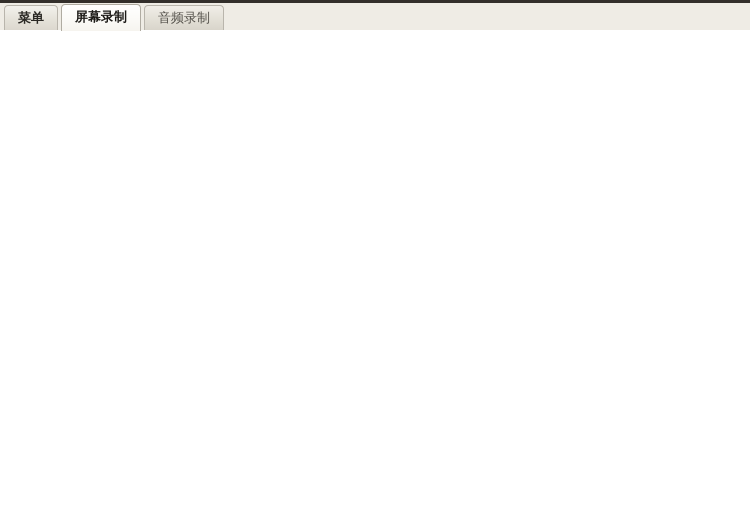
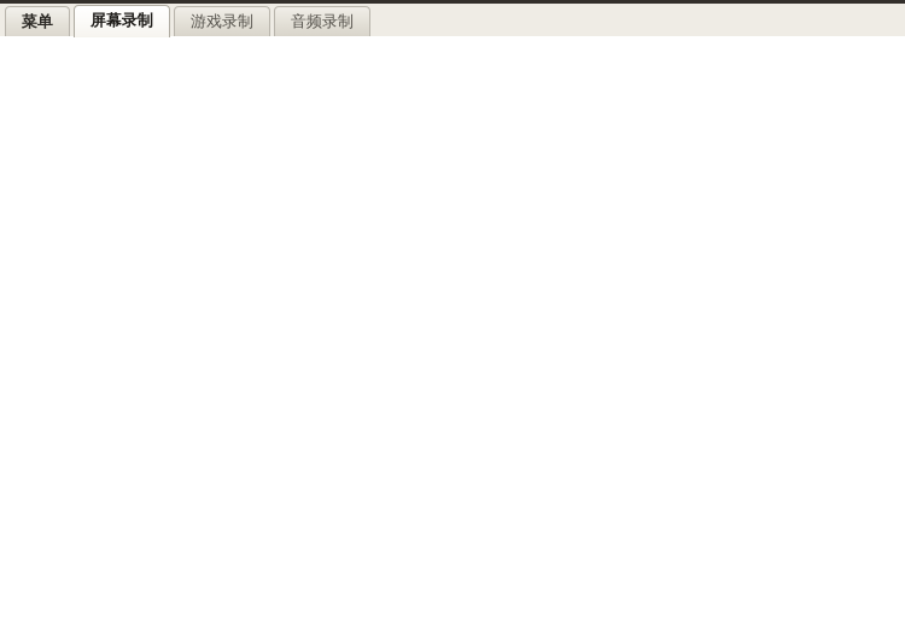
  菜单
  屏幕录制
+ 游戏录制
  音频录制
